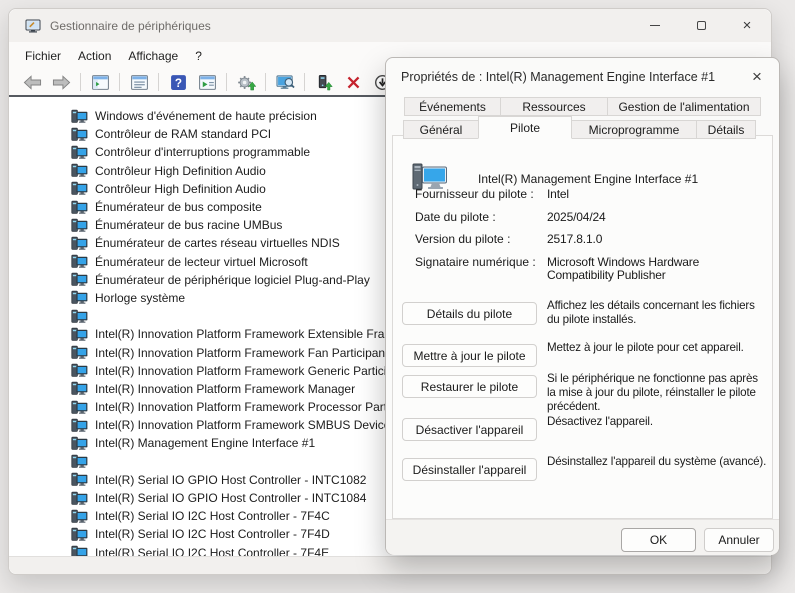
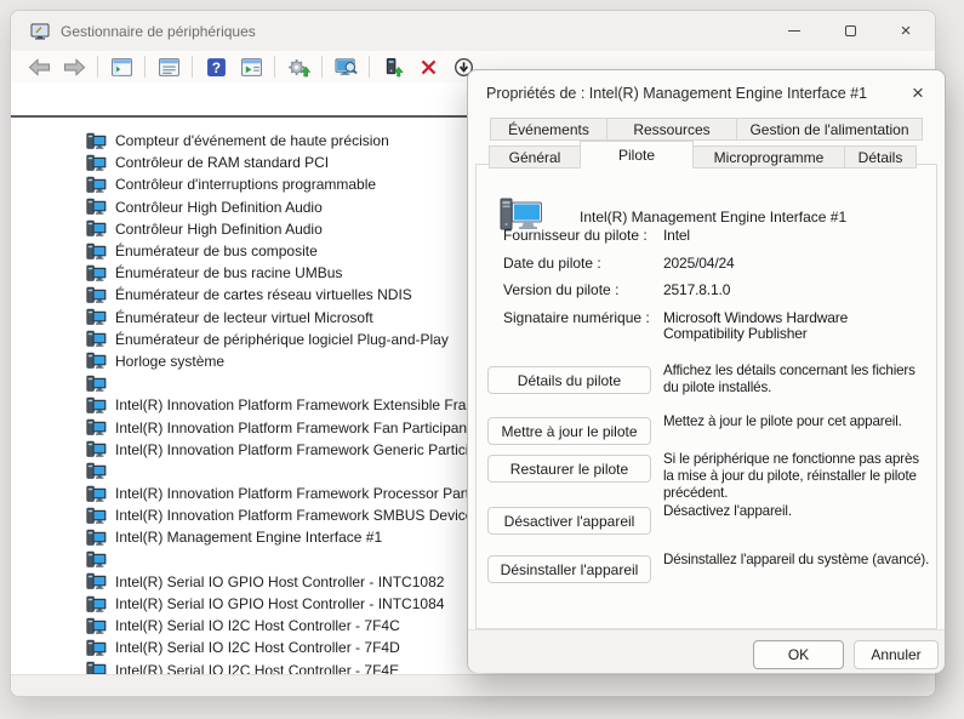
  Gestionnaire de périphériques
  ×
- Fichier
- Action
- Affichage
- ?
- Windows d'événement de haute précision
+ Compteur d'événement de haute précision
  Contrôleur de RAM standard PCI
  Contrôleur d'interruptions programmable
  Contrôleur High Definition Audio
  Contrôleur High Definition Audio
  Énumérateur de bus composite
  Énumérateur de bus racine UMBus
  Énumérateur de cartes réseau virtuelles NDIS
  Énumérateur de lecteur virtuel Microsoft
  Énumérateur de périphérique logiciel Plug-and-Play
  Horloge système
  Intel(R) Innovation Platform Framework Extensible Fra
  Intel(R) Innovation Platform Framework Fan Participan
  Intel(R) Innovation Platform Framework Generic Partic
- Intel(R) Innovation Platform Framework Manager
  Intel(R) Innovation Platform Framework Processor Par
  Intel(R) Innovation Platform Framework SMBUS Devic
  Intel(R) Management Engine Interface #1
  Intel(R) Serial IO GPIO Host Controller - INTC1082
  Intel(R) Serial IO GPIO Host Controller - INTC1084
  Intel(R) Serial IO I2C Host Controller - 7F4C
  Intel(R) Serial IO I2C Host Controller - 7F4D
  Intel(R) Serial IO I2C Host Controller - 7F4E
  Propriétés de : Intel(R) Management Engine Interface #1
  ×
  Événements
  Ressources
  Gestion de l'alimentation
  Général
  Pilote
  Microprogramme
  Détails
  Intel(R) Management Engine Interface #1
  Fournisseur du pilote :
  Intel
  Date du pilote :
  2025/04/24
  Version du pilote :
  2517.8.1.0
  Signataire numérique :
  Microsoft Windows Hardware Compatibility Publisher
  Détails du pilote
  Affichez les détails concernant les fichiers du pilote installés.
  Mettre à jour le pilote
  Mettez à jour le pilote pour cet appareil.
  Restaurer le pilote
  Si le périphérique ne fonctionne pas après la mise à jour du pilote, réinstaller le pilote précédent.
  Désactiver l'appareil
  Désactivez l'appareil.
  Désinstaller l'appareil
  Désinstallez l'appareil du système (avancé).
  OK
  Annuler
